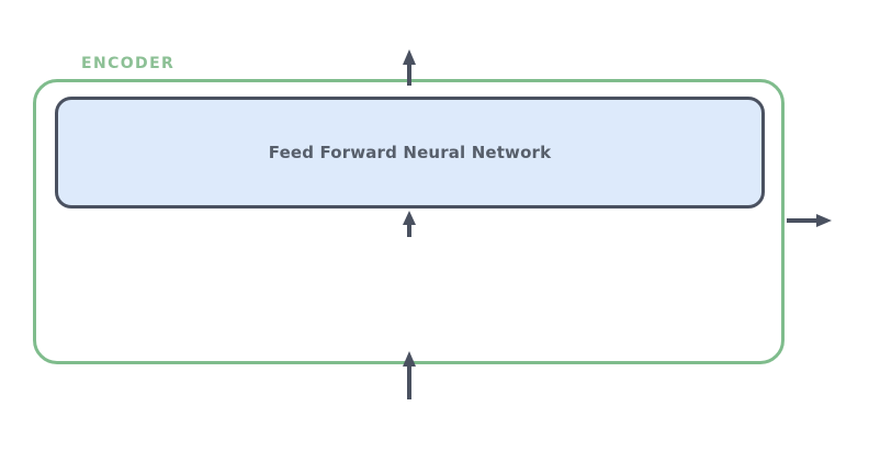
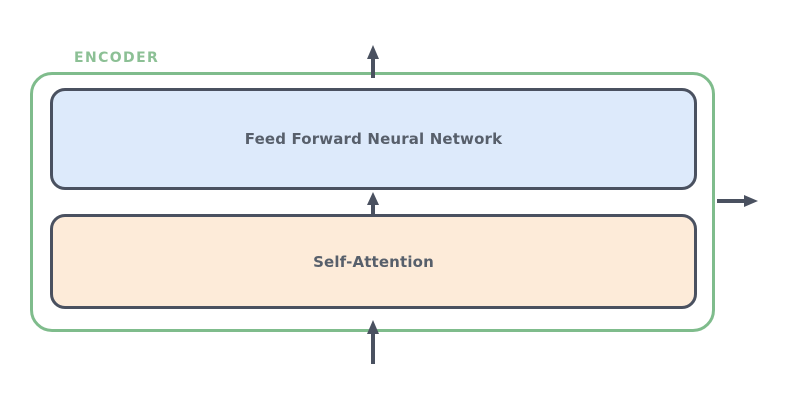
  ENCODER
  Feed Forward Neural Network
+ Self-Attention
